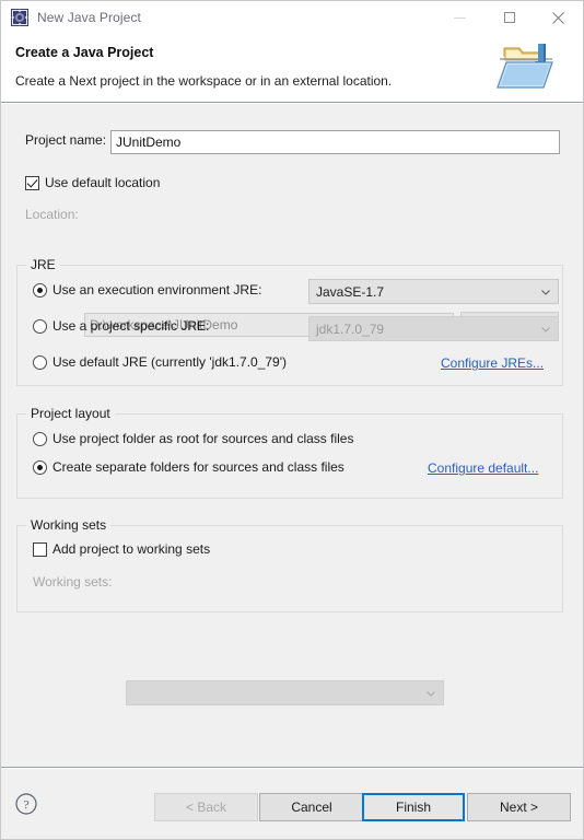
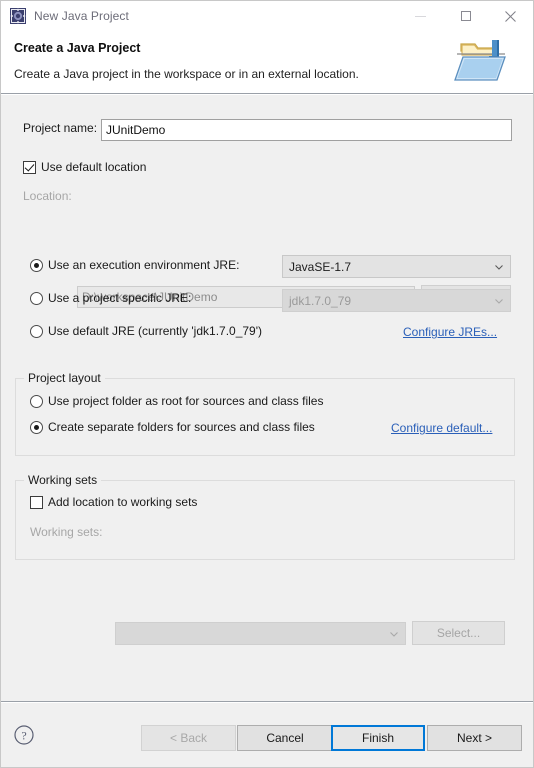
  New Java Project
  Create a Java Project
- Create a Next project in the workspace or in an external location.
+ Create a Java project in the workspace or in an external location.
  Project name:
  JUnitDemo
  Use default location
  Location:
  D:\workspace\JUnitDemo
- JRE
  Use an execution environment JRE:
  JavaSE-1.7
  Use a project specific JRE:
  jdk1.7.0_79
  Use default JRE (currently 'jdk1.7.0_79')
  Configure JREs...
  Project layout
  Use project folder as root for sources and class files
  Create separate folders for sources and class files
  Configure default...
  Working sets
- Add project to working sets
+ Add location to working sets
  Working sets:
+ Select...
  ?
  < Back
  Cancel
  Finish
  Next >
